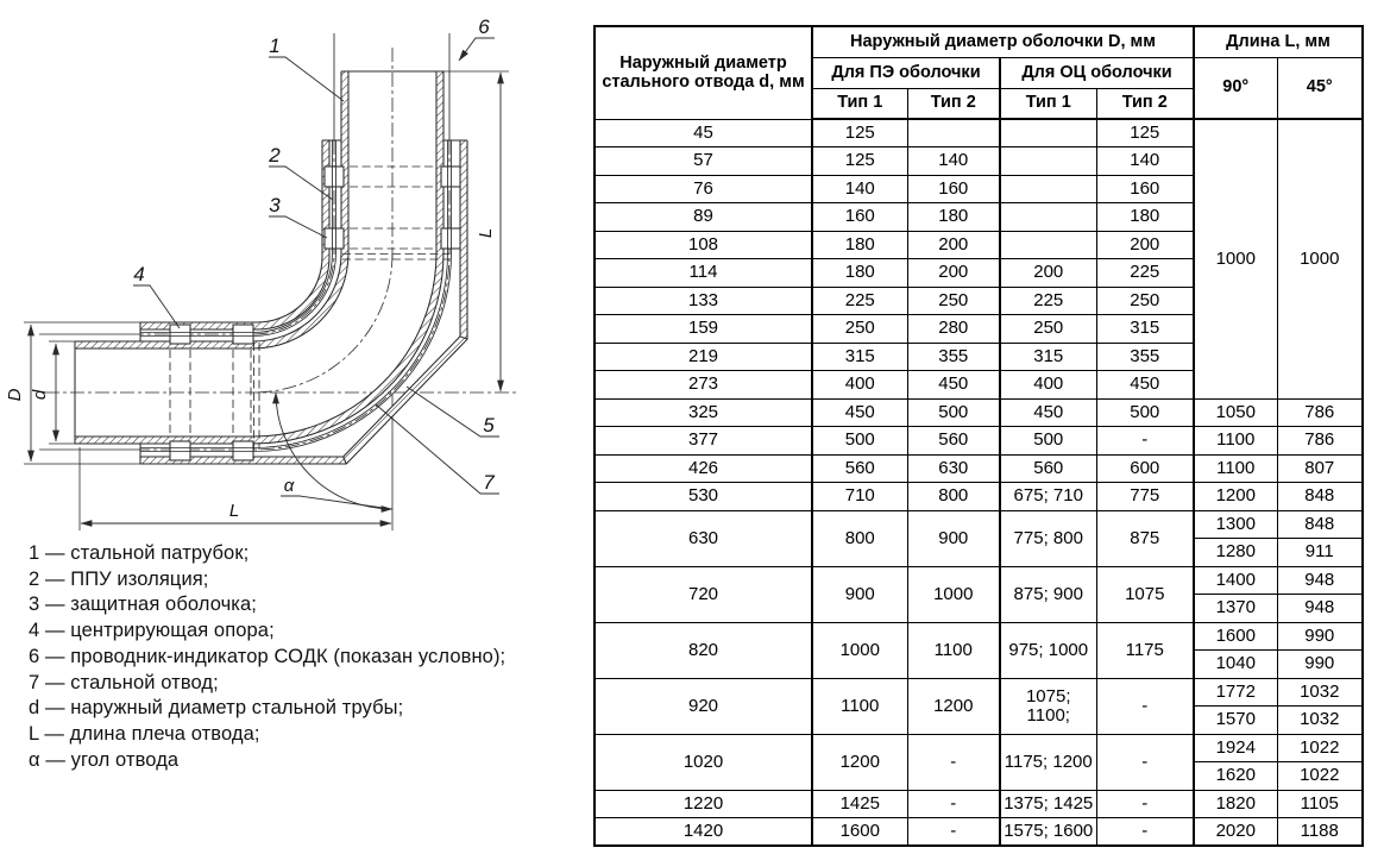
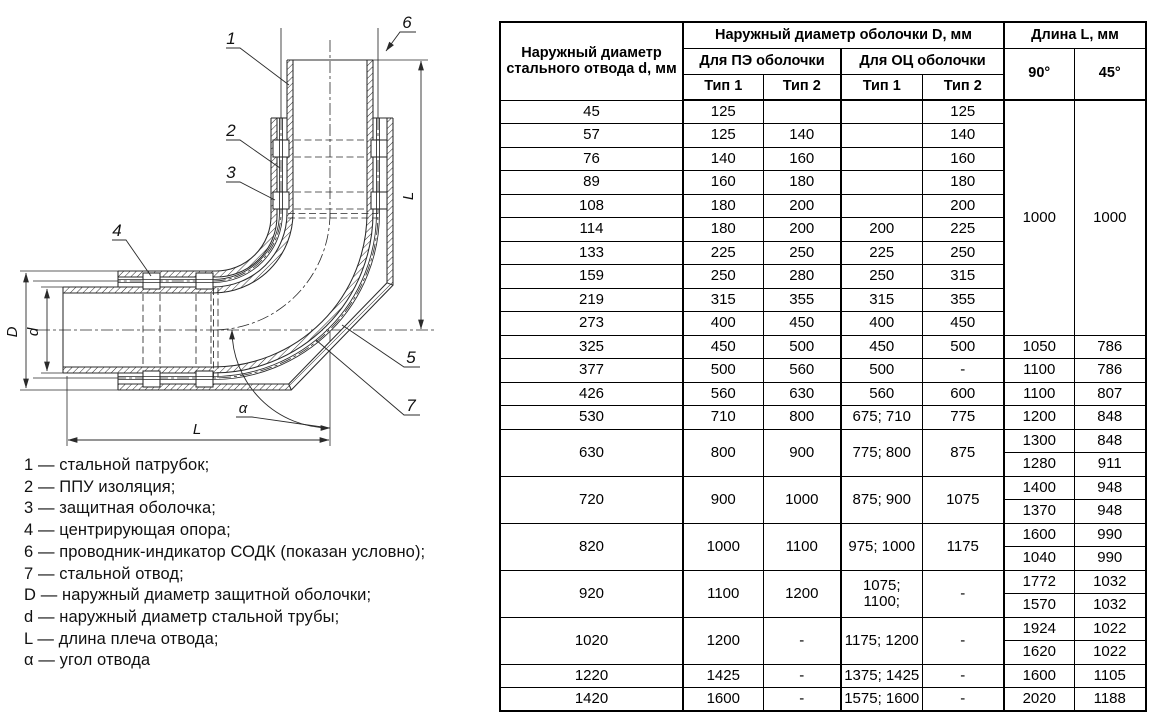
  1
  2
  3
  4
  5
  6
  7
  L
  α
  1 — стальной патрубок;
  2 — ППУ изоляция;
  3 — защитная оболочка;
  4 — центрирующая опора;
  6 — проводник-индикатор СОДК (показан условно);
  7 — стальной отвод;
+ D — наружный диаметр защитной оболочки;
  d — наружный диаметр стальной трубы;
  L — длина плеча отвода;
  α — угол отвода
  Наружный диаметр стального отвода d, мм	Наружный диаметр оболочки D, мм	Длина L, мм
  Для ПЭ оболочки	Для ОЦ оболочки	90°	45°
  Тип 1	Тип 2	Тип 1	Тип 2
  45	125			125	1000	1000
  57	125	140		140
  76	140	160		160
  89	160	180		180
  108	180	200		200
  114	180	200	200	225
  133	225	250	225	250
  159	250	280	250	315
  219	315	355	315	355
  273	400	450	400	450
  325	450	500	450	500	1050	786
  377	500	560	500	-	1100	786
  426	560	630	560	600	1100	807
  530	710	800	675; 710	775	1200	848
  630	800	900	775; 800	875	1300	848
  1280	911
  720	900	1000	875; 900	1075	1400	948
  1370	948
  820	1000	1100	975; 1000	1175	1600	990
  1040	990
  920	1100	1200	1075; 1100;	-	1772	1032
  1570	1032
  1020	1200	-	1175; 1200	-	1924	1022
  1620	1022
- 1220	1425	-	1375; 1425	-	1820	1105
+ 1220	1425	-	1375; 1425	-	1600	1105
  1420	1600	-	1575; 1600	-	2020	1188
